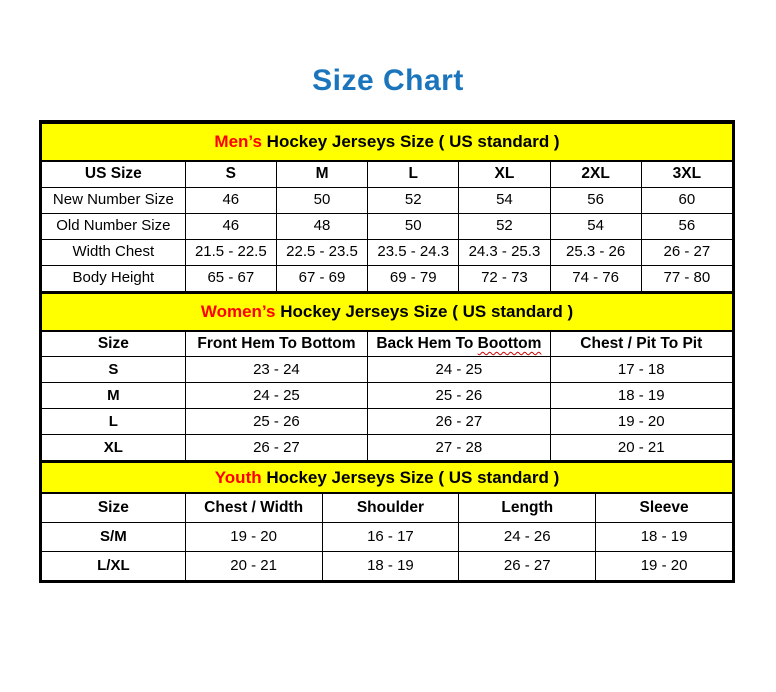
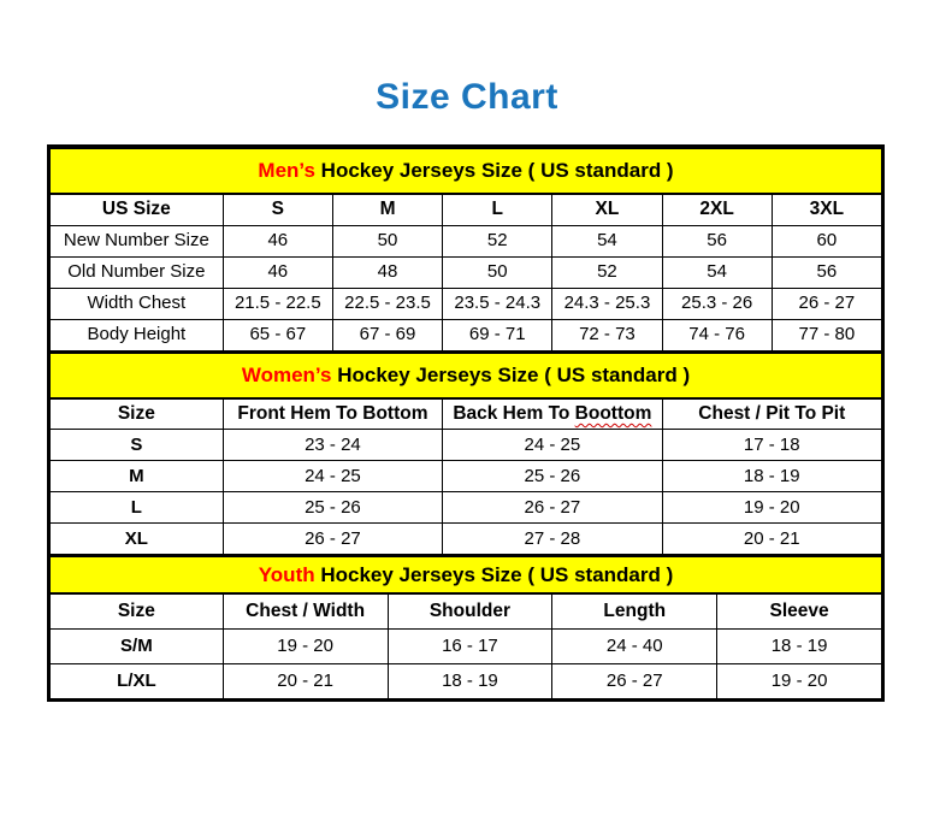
  Size Chart
  Men’s Hockey Jerseys Size ( US standard )
  US Size	S	M	L	XL	2XL	3XL
  New Number Size	46	50	52	54	56	60
  Old Number Size	46	48	50	52	54	56
  Width Chest	21.5 - 22.5	22.5 - 23.5	23.5 - 24.3	24.3 - 25.3	25.3 - 26	26 - 27
- Body Height	65 - 67	67 - 69	69 - 79	72 - 73	74 - 76	77 - 80
+ Body Height	65 - 67	67 - 69	69 - 71	72 - 73	74 - 76	77 - 80
  Women’s Hockey Jerseys Size ( US standard )
  Size	Front Hem To Bottom	Back Hem To Boottom	Chest / Pit To Pit
  S	23 - 24	24 - 25	17 - 18
  M	24 - 25	25 - 26	18 - 19
  L	25 - 26	26 - 27	19 - 20
  XL	26 - 27	27 - 28	20 - 21
  Youth Hockey Jerseys Size ( US standard )
  Size	Chest / Width	Shoulder	Length	Sleeve
- S/M	19 - 20	16 - 17	24 - 26	18 - 19
+ S/M	19 - 20	16 - 17	24 - 40	18 - 19
  L/XL	20 - 21	18 - 19	26 - 27	19 - 20
